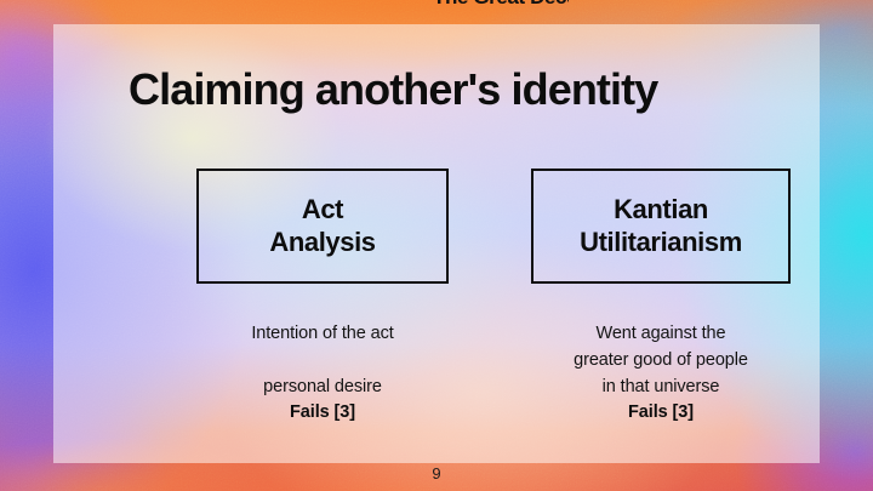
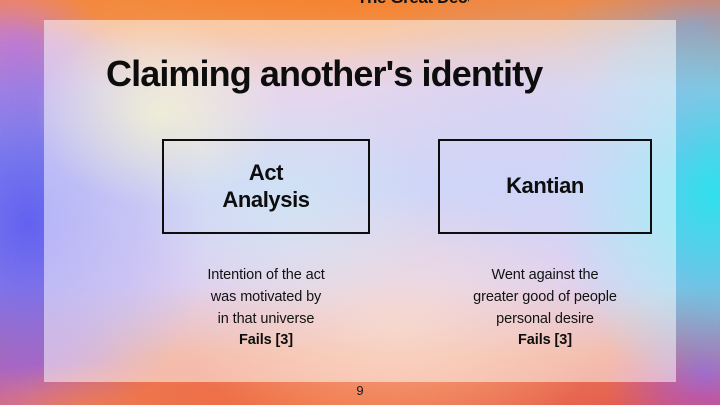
  Claiming another's identity
  Act
  Analysis
  Intention of the act
+ was motivated by
- personal desire
+ in that universe
  Fails [3]
  Kantian
- Utilitarianism
  Went against the
  greater good of people
- in that universe
+ personal desire
  Fails [3]
  9
